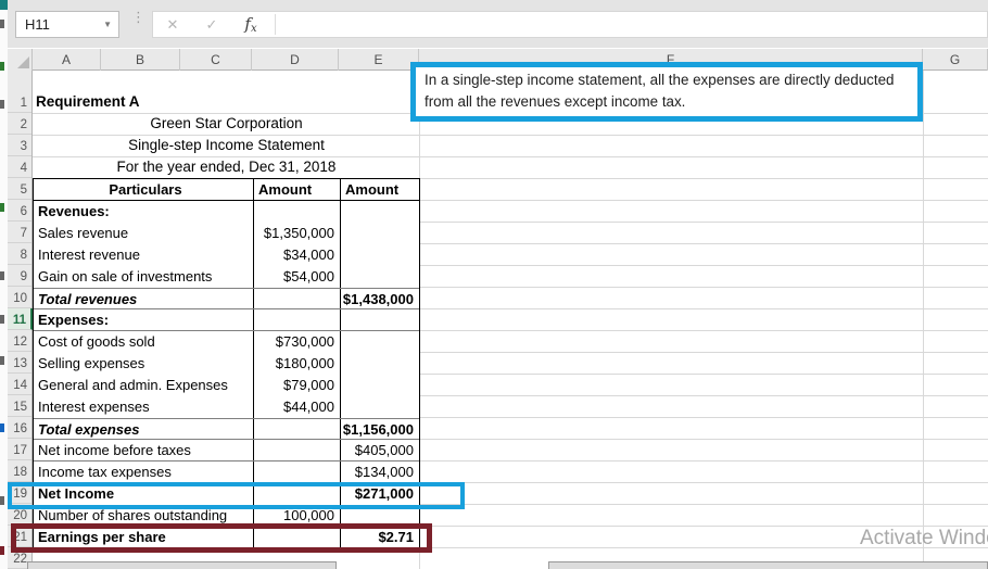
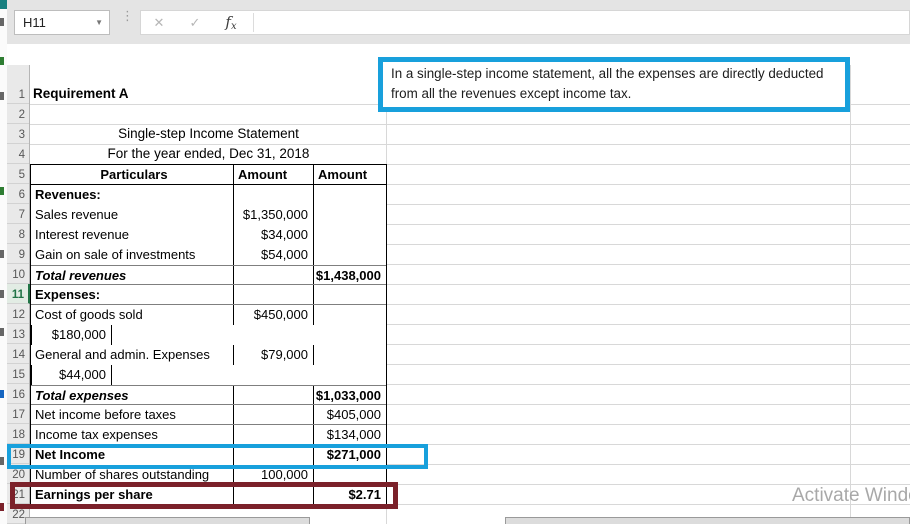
  H11
  ▼
  ⋮
  ✕
  ✓
  fx
- A
- B
- C
- D
- E
- F
- G
  1
  2
  3
  4
  5
  6
  7
  8
  9
  10
  11
  12
  13
  14
  15
  16
  17
  18
  19
  20
  21
  22
  Requirement A
- Green Star Corporation
  Single-step Income Statement
  For the year ended, Dec 31, 2018
  Particulars
  Amount
  Amount
  Revenues:
  Sales revenue
  $1,350,000
  Interest revenue
  $34,000
  Gain on sale of investments
  $54,000
  Total revenues
  $1,438,000
  Expenses:
  Cost of goods sold
- $730,000
+ $450,000
- Selling expenses
  $180,000
  General and admin. Expenses
  $79,000
- Interest expenses
  $44,000
  Total expenses
- $1,156,000
+ $1,033,000
  Net income before taxes
  $405,000
  Income tax expenses
  $134,000
  Net Income
  $271,000
  Number of shares outstanding
  100,000
  Earnings per share
  $2.71
  In a single-step income statement, all the expenses are directly deducted
  from all the revenues except income tax.
  Activate Wind
